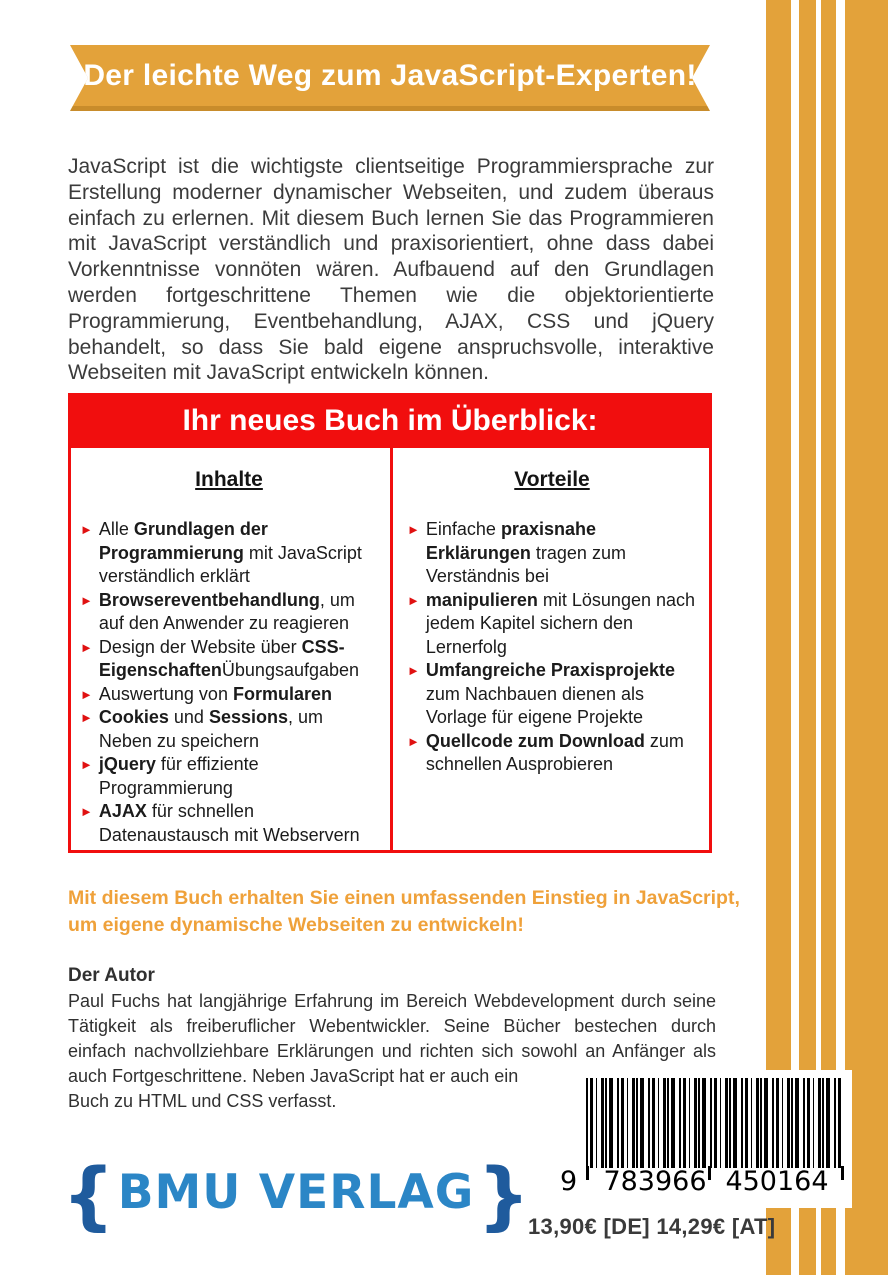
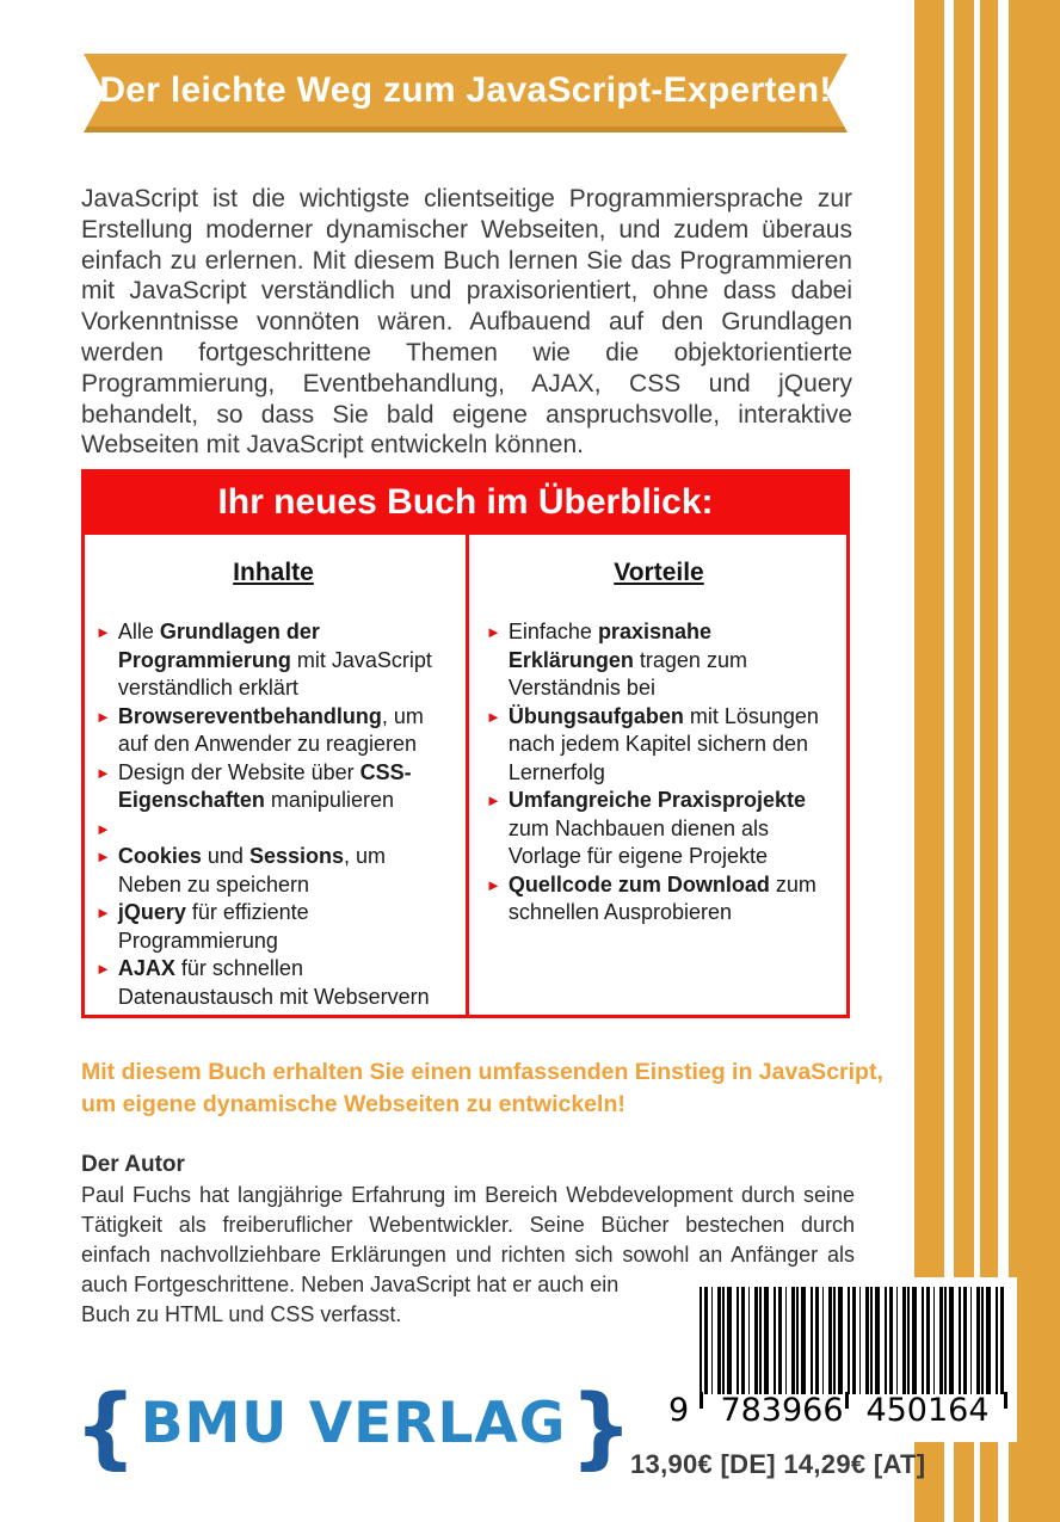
  Der leichte Weg zum JavaScript-Experten!
  JavaScript ist die wichtigste clientseitige Programmiersprache zur Erstellung moderner dynamischer Webseiten, und zudem überaus einfach zu erlernen. Mit diesem Buch lernen Sie das Programmieren mit JavaScript verständlich und praxisorientiert, ohne dass dabei Vorkenntnisse vonnöten wären. Aufbauend auf den Grundlagen werden fortgeschrittene Themen wie die objektorientierte Programmierung, Eventbehandlung, AJAX, CSS und jQuery behandelt, so dass Sie bald eigene anspruchsvolle, interaktive Webseiten mit JavaScript entwickeln können.
  Ihr neues Buch im Überblick:
  Inhalte
  ►
  Alle Grundlagen der Programmierung mit JavaScript verständlich erklärt
  ►
  Browsereventbehandlung, um auf den Anwender zu reagieren
  ►
- Design der Website über CSS-EigenschaftenÜbungsaufgaben
+ Design der Website über CSS-Eigenschaften manipulieren
  ►
- Auswertung von Formularen
  ►
  Cookies und Sessions, um Neben zu speichern
  ►
  jQuery für effiziente Programmierung
  ►
  AJAX für schnellen Datenaustausch mit Webservern
  Vorteile
  ►
  Einfache praxisnahe Erklärungen tragen zum Verständnis bei
  ►
- manipulieren mit Lösungen nach jedem Kapitel sichern den Lernerfolg
+ Übungsaufgaben mit Lösungen nach jedem Kapitel sichern den Lernerfolg
  ►
  Umfangreiche Praxisprojekte zum Nachbauen dienen als Vorlage für eigene Projekte
  ►
  Quellcode zum Download zum schnellen Ausprobieren
  Mit diesem Buch erhalten Sie einen umfassenden Einstieg in JavaScript,
  um eigene dynamische Webseiten zu entwickeln!
  Der Autor
  Paul Fuchs hat langjährige Erfahrung im Bereich Webdevelopment durch seine
  Tätigkeit als freiberuflicher Webentwickler. Seine Bücher bestechen durch
  einfach nachvollziehbare Erklärungen und richten sich sowohl an Anfänger als
  auch Fortgeschrittene. Neben JavaScript hat er auch ein
  Buch zu HTML und CSS verfasst.
  {
  BMU VERLAG
  }
  9
  783966
  450164
  13,90€ [DE] 14,29€ [AT]
